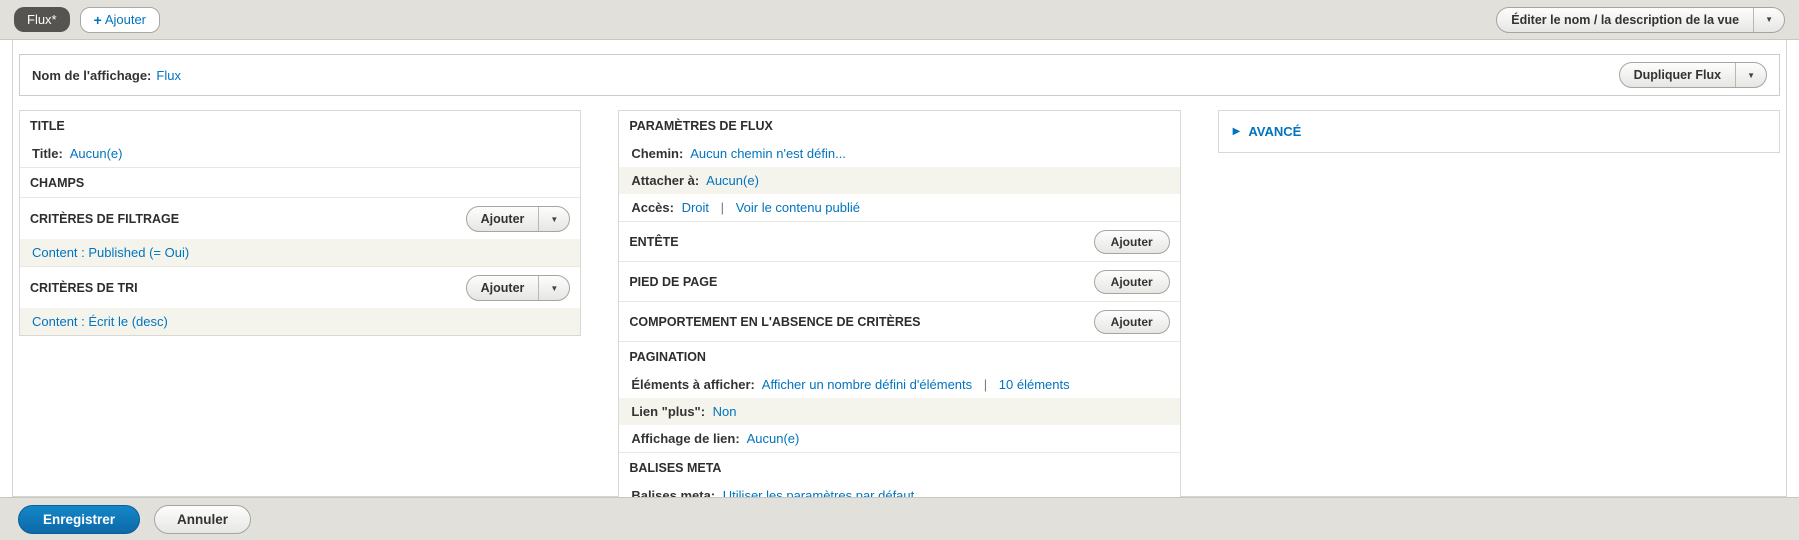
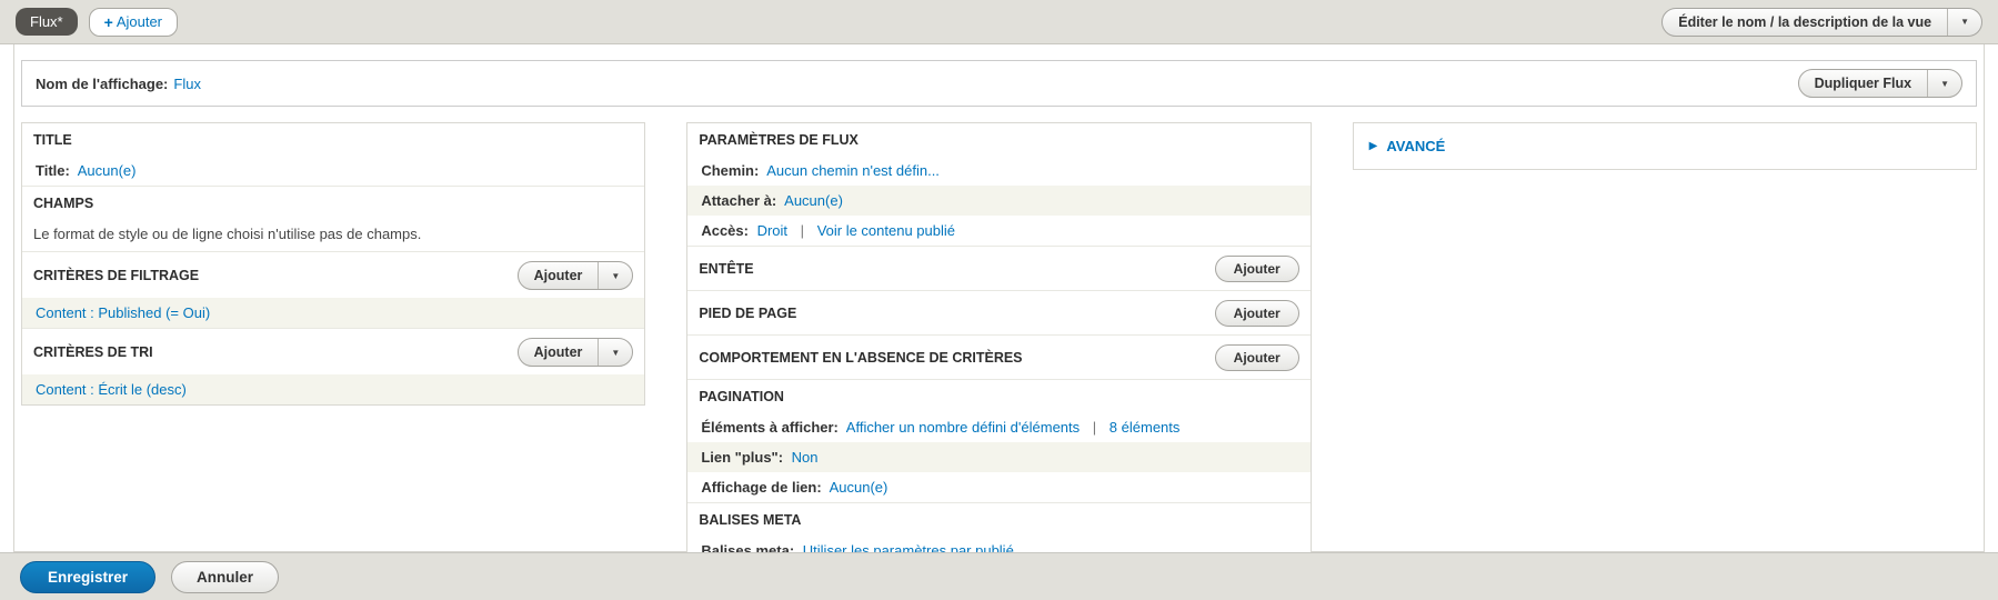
  Flux*
  +
  Ajouter
  Éditer le nom / la description de la vue
  ▼
  Nom de l'affichage:
  Flux
  Dupliquer Flux
  ▼
  TITLE
  Title: Aucun(e)
  CHAMPS
+ Le format de style ou de ligne choisi n'utilise pas de champs.
  CRITÈRES DE FILTRAGE
  Ajouter
  ▼
  Content : Published (= Oui)
  CRITÈRES DE TRI
  Ajouter
  ▼
  Content : Écrit le (desc)
  PARAMÈTRES DE FLUX
  Chemin: Aucun chemin n'est défin...
  Attacher à: Aucun(e)
  Accès: Droit | Voir le contenu publié
  ENTÊTE
  Ajouter
  PIED DE PAGE
  Ajouter
  COMPORTEMENT EN L'ABSENCE DE CRITÈRES
  Ajouter
  PAGINATION
- Éléments à afficher: Afficher un nombre défini d'éléments | 10 éléments
+ Éléments à afficher: Afficher un nombre défini d'éléments | 8 éléments
  Lien "plus": Non
  Affichage de lien: Aucun(e)
  BALISES META
- Balises meta: Utiliser les paramètres par défaut.
+ Balises meta: Utiliser les paramètres par publié.
  ▶
  AVANCÉ
  Enregistrer
  Annuler
